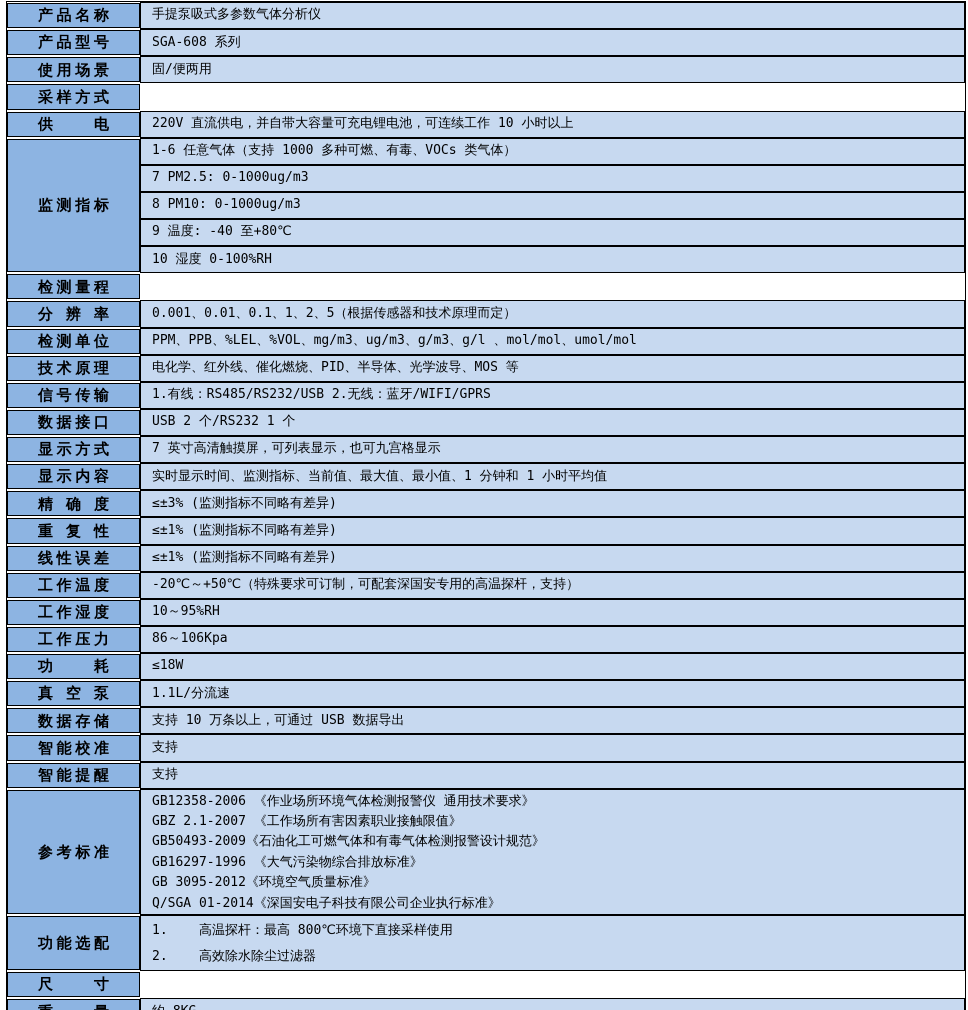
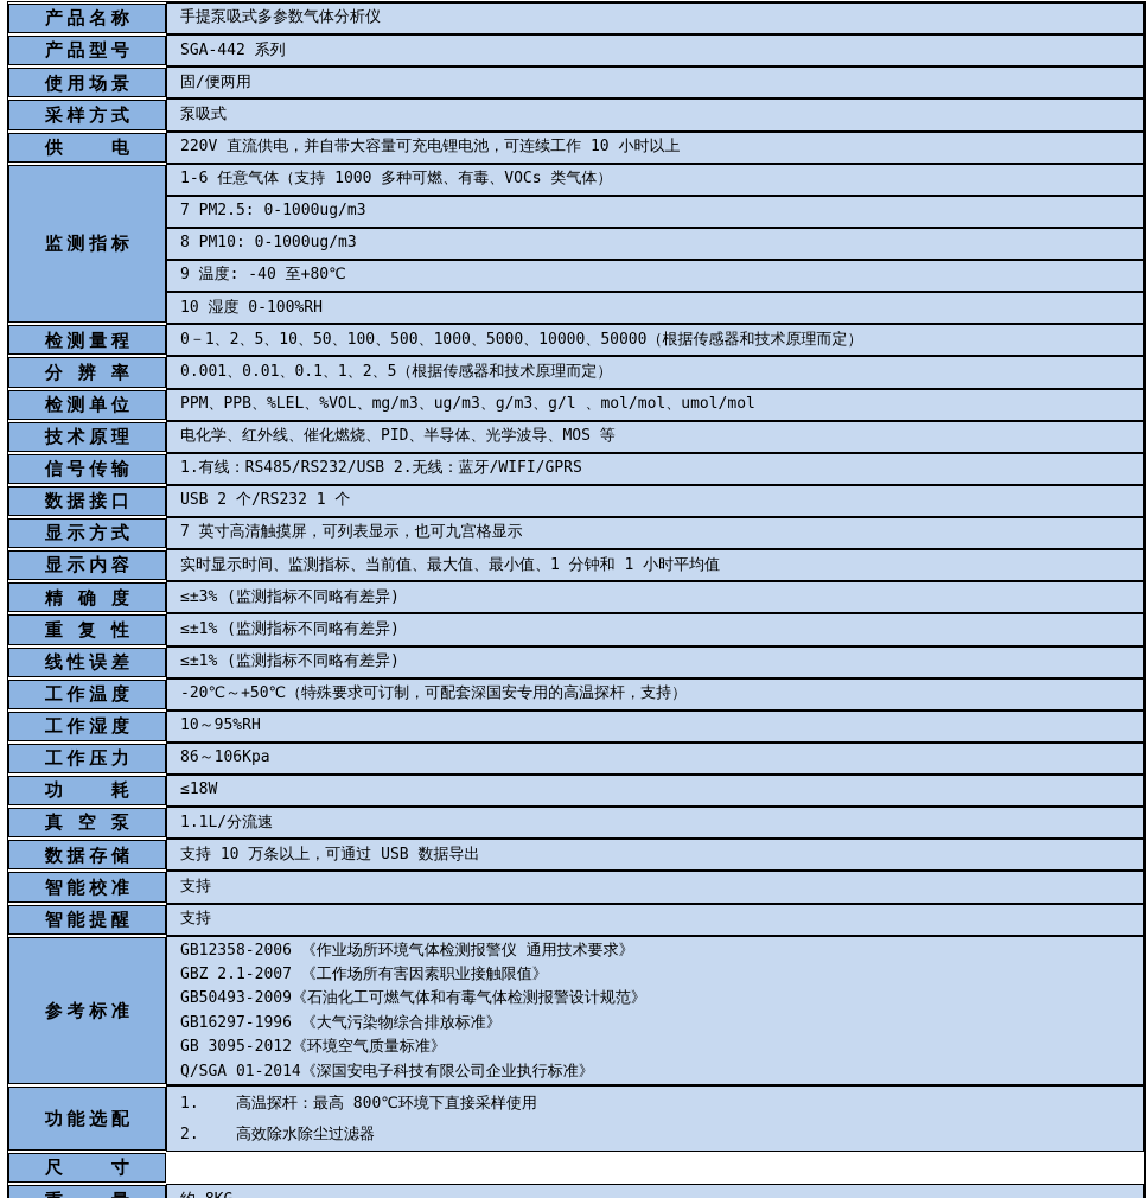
  产品名称
  手提泵吸式多参数气体分析仪
  产品型号
- SGA-608 系列
+ SGA-442 系列
  使用场景
  固/便两用
  采样方式
+ 泵吸式
  供电
  220V 直流供电，并自带大容量可充电锂电池，可连续工作 10 小时以上
  监测指标
  1-6 任意气体（支持 1000 多种可燃、有毒、VOCs 类气体）
  7 PM2.5: 0-1000ug/m3
  8 PM10: 0-1000ug/m3
  9 温度: -40 至+80℃
  10 湿度 0-100%RH
  检测量程
+ 0－1、2、5、10、50、100、500、1000、5000、10000、50000（根据传感器和技术原理而定）
  分辨率
  0.001、0.01、0.1、1、2、5（根据传感器和技术原理而定）
  检测单位
  PPM、PPB、%LEL、%VOL、mg/m3、ug/m3、g/m3、g/l 、mol/mol、umol/mol
  技术原理
  电化学、红外线、催化燃烧、PID、半导体、光学波导、MOS 等
  信号传输
  1.有线：RS485/RS232/USB 2.无线：蓝牙/WIFI/GPRS
  数据接口
  USB 2 个/RS232 1 个
  显示方式
  7 英寸高清触摸屏，可列表显示，也可九宫格显示
  显示内容
  实时显示时间、监测指标、当前值、最大值、最小值、1 分钟和 1 小时平均值
  精确度
  ≤±3% (监测指标不同略有差异)
  重复性
  ≤±1% (监测指标不同略有差异)
  线性误差
  ≤±1% (监测指标不同略有差异)
  工作温度
  -20℃～+50℃（特殊要求可订制，可配套深国安专用的高温探杆，支持）
  工作湿度
  10～95%RH
  工作压力
  86～106Kpa
  功耗
  ≤18W
  真空泵
  1.1L/分流速
  数据存储
  支持 10 万条以上，可通过 USB 数据导出
  智能校准
  支持
  智能提醒
  支持
  参考标准
  GB12358-2006 《作业场所环境气体检测报警仪 通用技术要求》
  GBZ 2.1-2007 《工作场所有害因素职业接触限值》
  GB50493-2009《石油化工可燃气体和有毒气体检测报警设计规范》
  GB16297-1996 《大气污染物综合排放标准》
  GB 3095-2012《环境空气质量标准》
  Q/SGA 01-2014《深国安电子科技有限公司企业执行标准》
  功能选配
  1. 高温探杆：最高 800℃环境下直接采样使用
  2. 高效除水除尘过滤器
  尺寸
